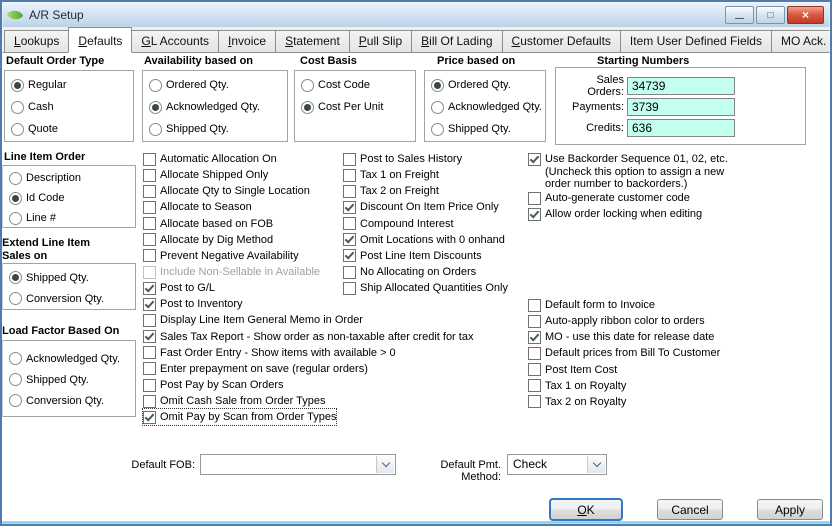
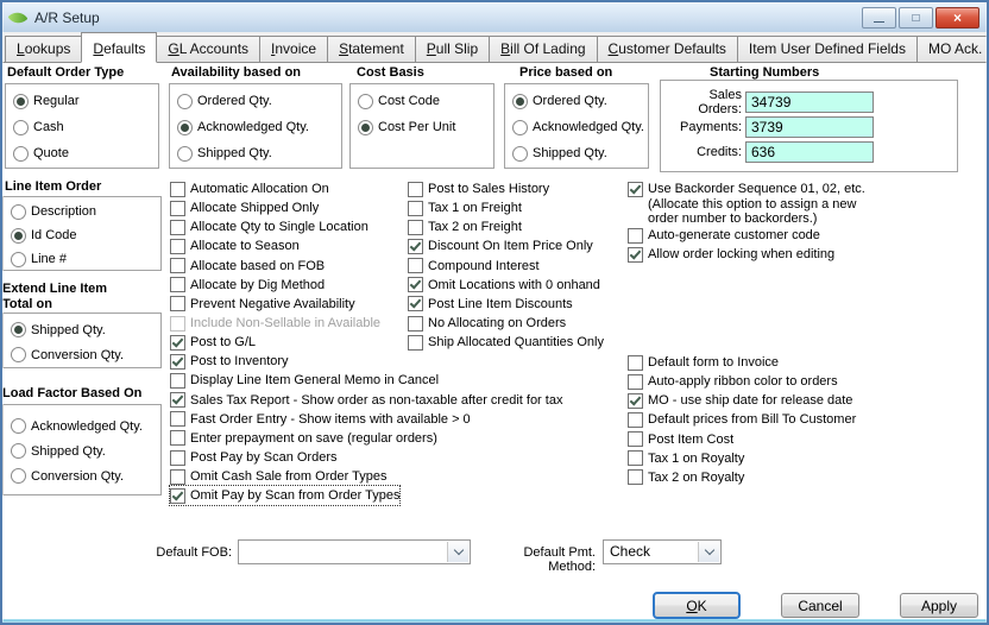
  A/R Setup
  —
  □
  ×
  Lookups
  Defaults
  GL Accounts
  Invoice
  Statement
  Pull Slip
  Bill Of Lading
  Customer Defaults
  Item User Defined Fields
  MO Ack.
  Default Order Type
  Regular
  Cash
  Quote
  Availability based on
  Ordered Qty.
  Acknowledged Qty.
  Shipped Qty.
  Cost Basis
  Cost Code
  Cost Per Unit
  Price based on
  Ordered Qty.
  Acknowledged Qty.
  Shipped Qty.
  Starting Numbers
  Sales Orders:
  34739
  Payments:
  3739
  Credits:
  636
  Line Item Order
  Description
  Id Code
  Line #
- Extend Line Item Sales on
+ Extend Line Item Total on
  Shipped Qty.
  Conversion Qty.
  Load Factor Based On
  Acknowledged Qty.
  Shipped Qty.
  Conversion Qty.
  Automatic Allocation On
  Allocate Shipped Only
  Allocate Qty to Single Location
  Allocate to Season
  Allocate based on FOB
  Allocate by Dig Method
  Prevent Negative Availability
  Include Non-Sellable in Available
  Post to G/L
  Post to Inventory
- Display Line Item General Memo in Order
+ Display Line Item General Memo in Cancel
  Sales Tax Report - Show order as non-taxable after credit for tax
  Fast Order Entry - Show items with available > 0
  Enter prepayment on save (regular orders)
  Post Pay by Scan Orders
  Omit Cash Sale from Order Types
  Omit Pay by Scan from Order Types
  Post to Sales History
  Tax 1 on Freight
  Tax 2 on Freight
  Discount On Item Price Only
  Compound Interest
  Omit Locations with 0 onhand
  Post Line Item Discounts
  No Allocating on Orders
  Ship Allocated Quantities Only
  Use Backorder Sequence 01, 02, etc.
- (Uncheck this option to assign a new
+ (Allocate this option to assign a new
  order number to backorders.)
  Auto-generate customer code
  Allow order locking when editing
  Default form to Invoice
  Auto-apply ribbon color to orders
- MO - use this date for release date
+ MO - use ship date for release date
  Default prices from Bill To Customer
  Post Item Cost
  Tax 1 on Royalty
  Tax 2 on Royalty
  Default FOB:
  Default Pmt. Method:
  Check
  O
  K
  Cancel
  Apply
